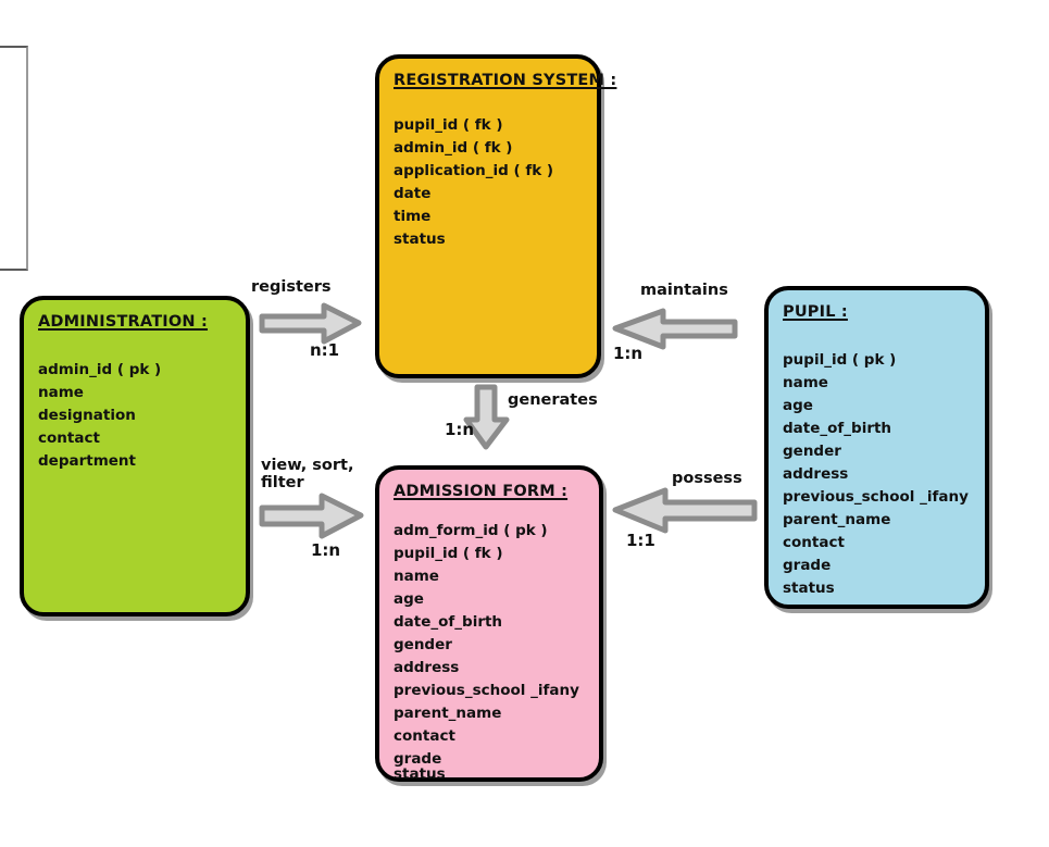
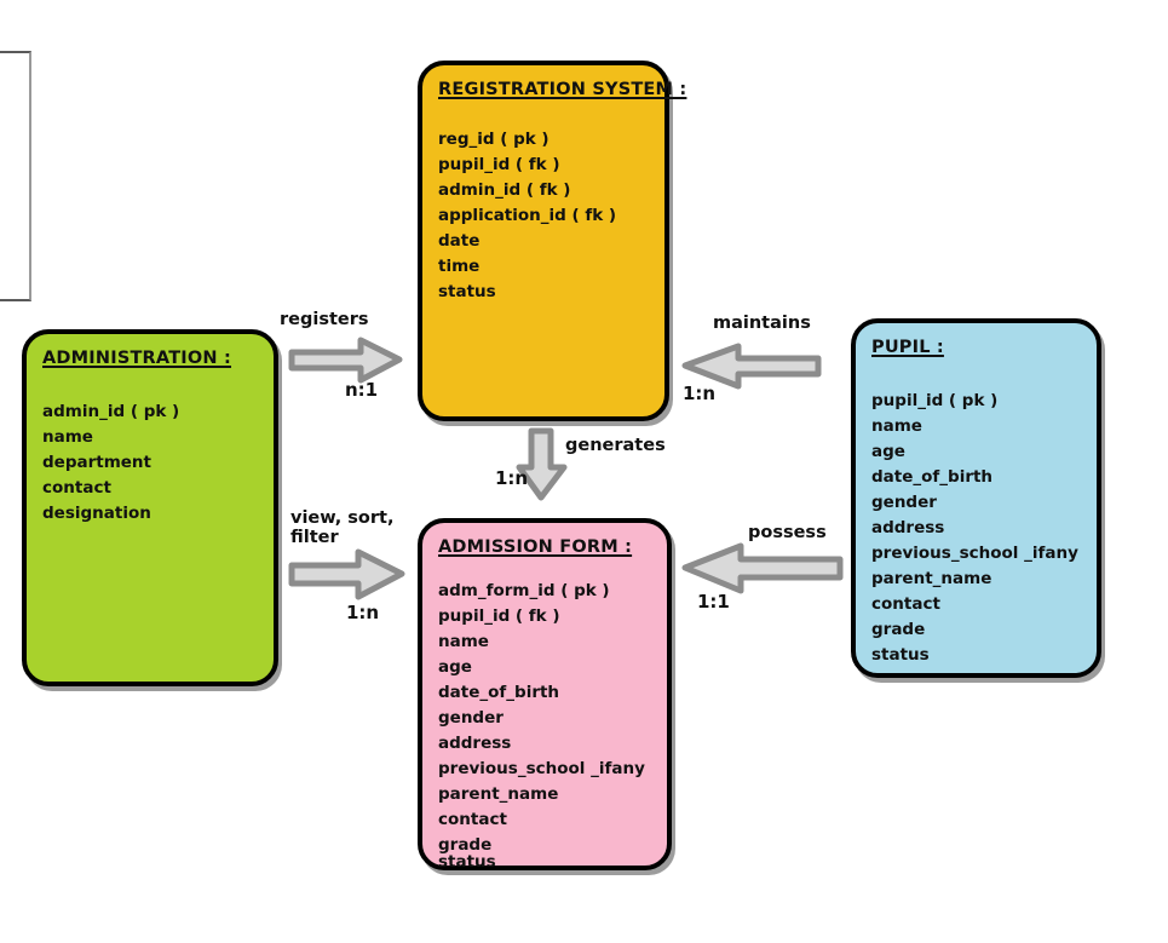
  REGISTRATION SYSTEM :
+ reg_id ( pk )
  pupil_id ( fk )
  admin_id ( fk )
  application_id ( fk )
  date
  time
  status
  ADMINISTRATION :
  admin_id ( pk )
  name
- designation
+ department
  contact
- department
+ designation
  PUPIL :
  pupil_id ( pk )
  name
  age
  date_of_birth
  gender
  address
  previous_school _ifany
  parent_name
  contact
  grade
  status
  ADMISSION FORM :
  adm_form_id ( pk )
  pupil_id ( fk )
  name
  age
  date_of_birth
  gender
  address
  previous_school _ifany
  parent_name
  contact
  grade
  status
  registers
  n:1
  maintains
  1:n
  generates
  1:n
  view, sort, filter
  1:n
  possess
  1:1
